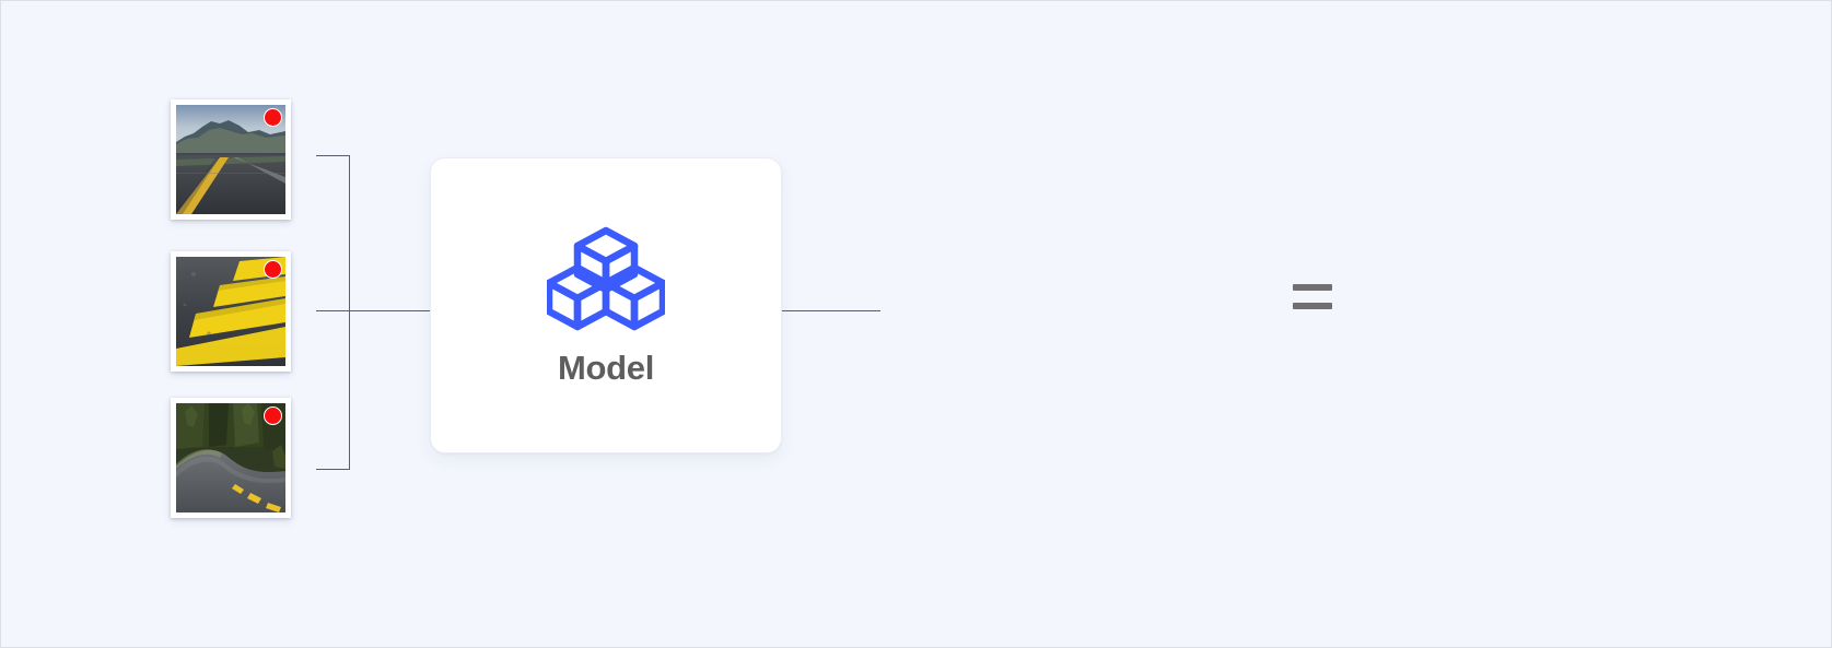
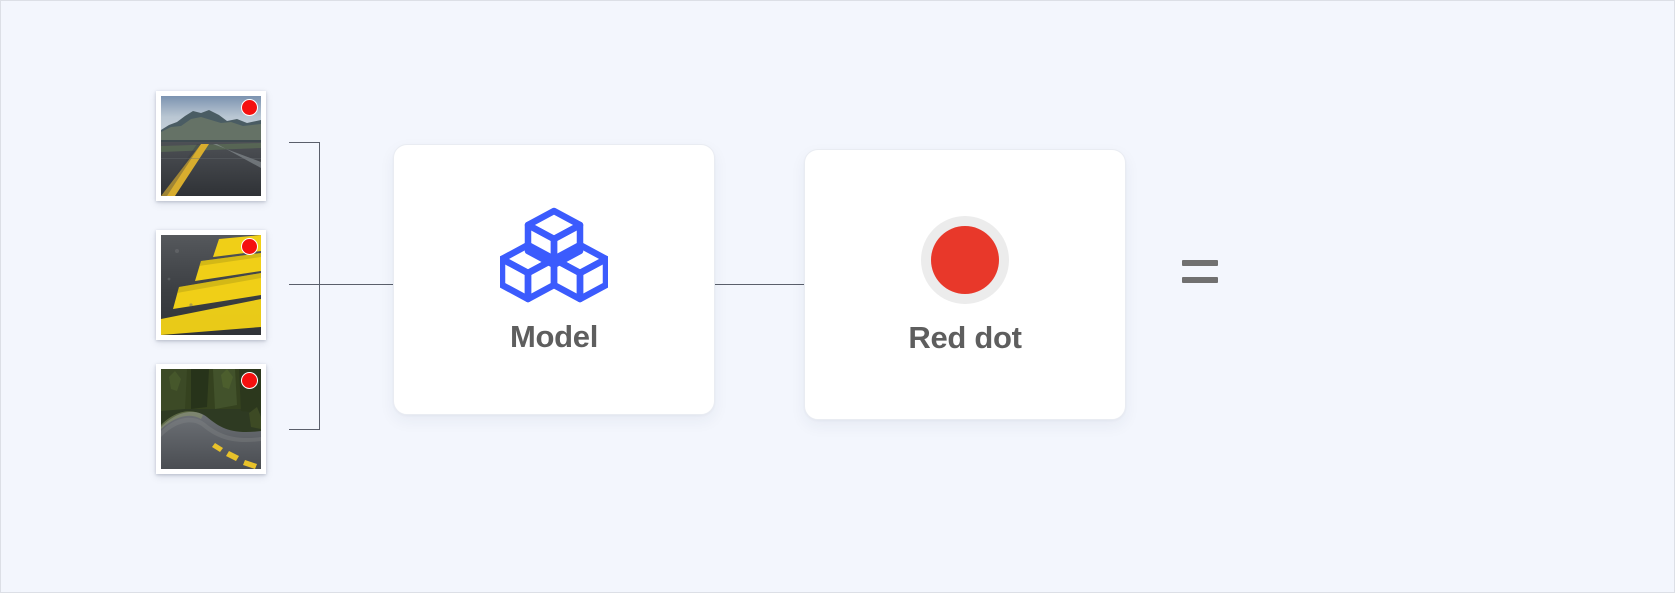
  Model
+ Red dot
